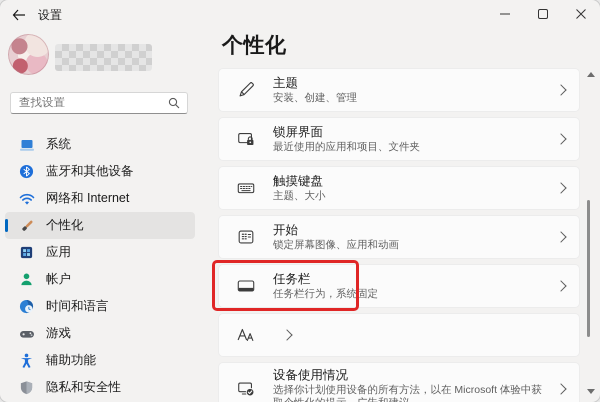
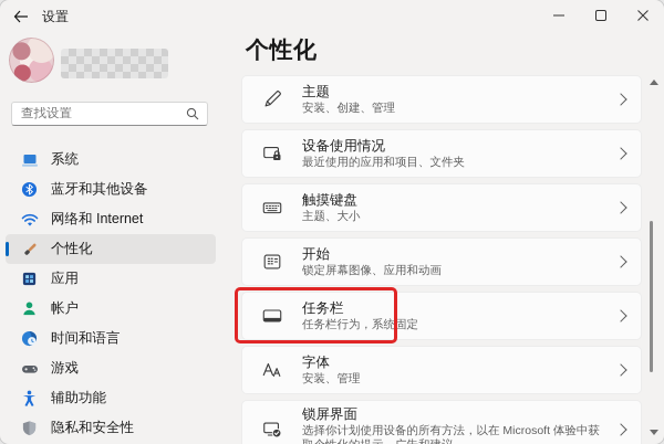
  设置
  查找设置
  系统
  蓝牙和其他设备
  网络和 Internet
  个性化
  应用
  帐户
  时间和语言
  游戏
  辅助功能
  隐私和安全性
  个性化
  主题
  安装、创建、管理
- 锁屏界面
+ 设备使用情况
  最近使用的应用和项目、文件夹
  触摸键盘
  主题、大小
  开始
  锁定屏幕图像、应用和动画
  任务栏
  任务栏行为，系统固定
+ 字体
+ 安装、管理
- 设备使用情况
+ 锁屏界面
